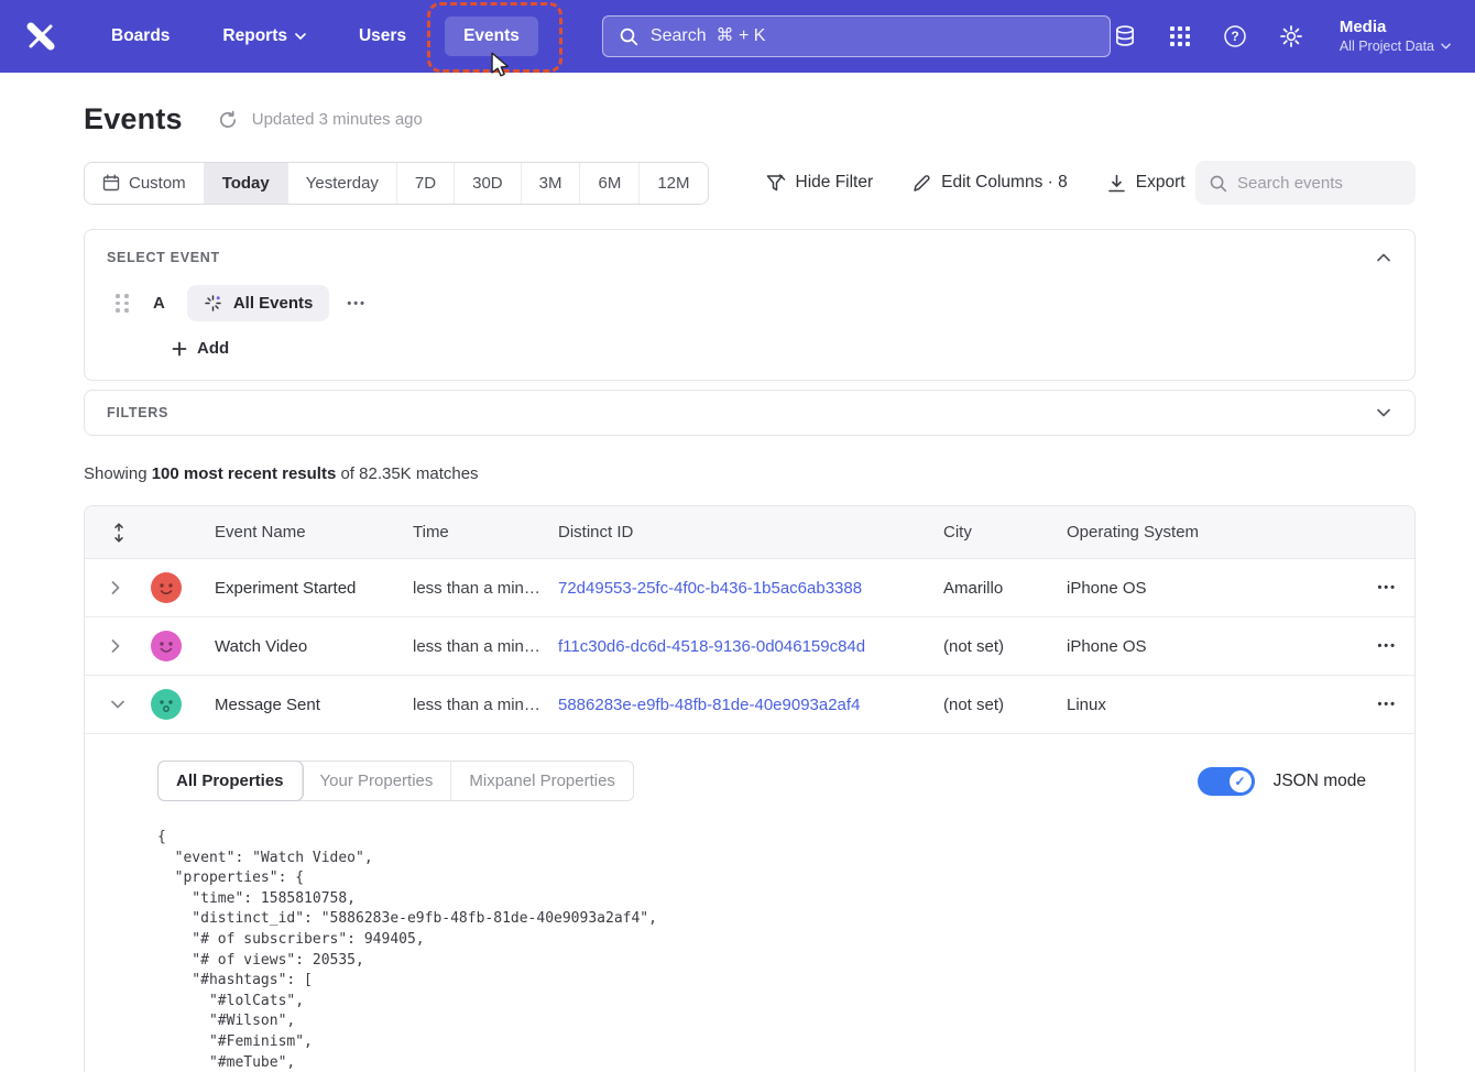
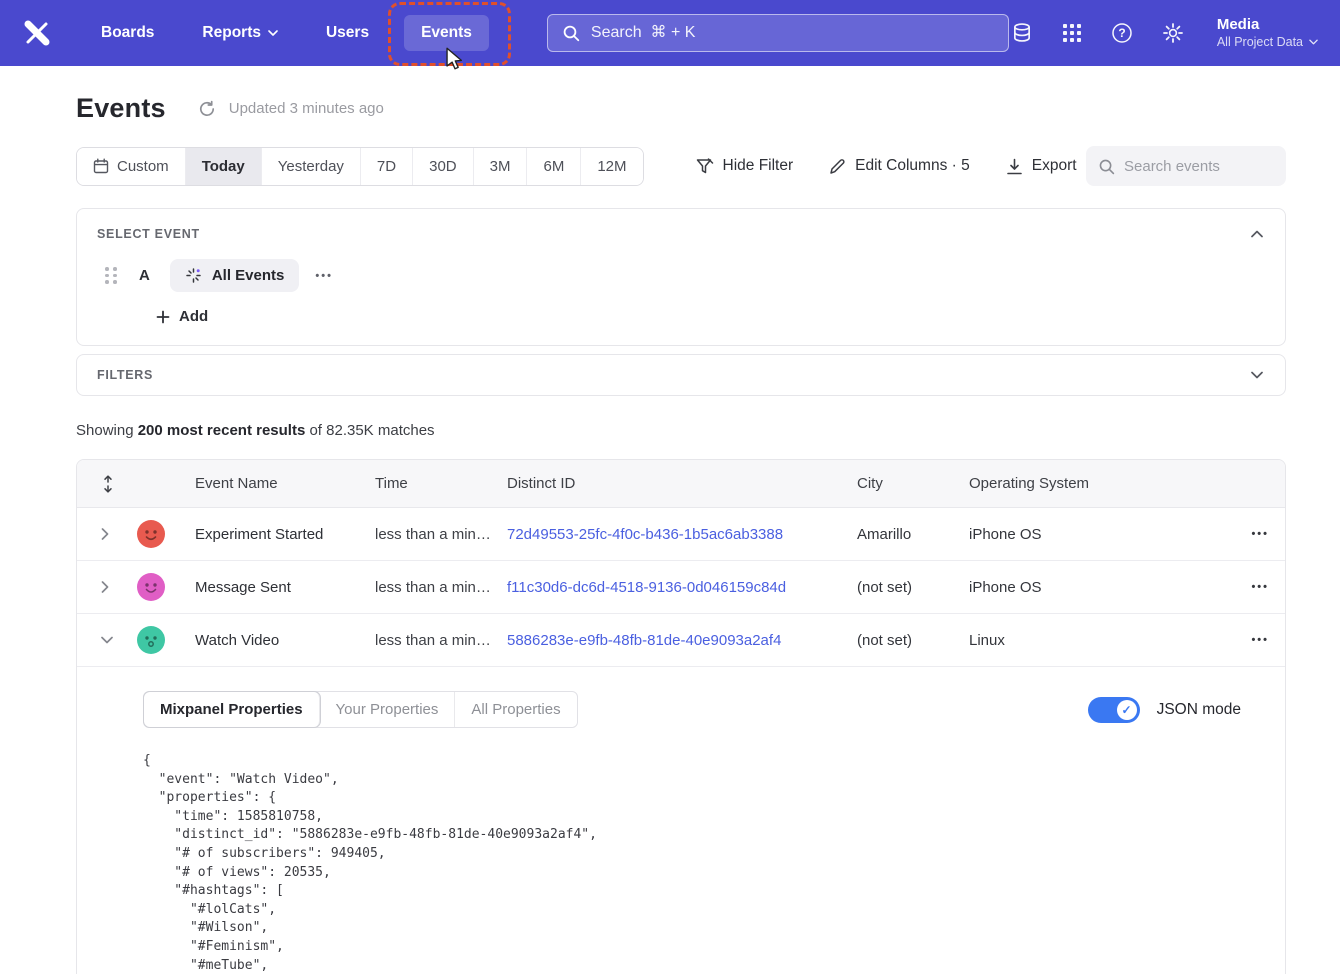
  Boards
  Reports
  Users
  Events
  Search ⌘ + K
  ?
  Media
  All Project Data
  Events
  Updated 3 minutes ago
  Custom
  Today
  Yesterday
  7D
  30D
  3M
  6M
  12M
  Hide Filter
- Edit Columns · 8
+ Edit Columns · 5
  Export
  Search events
  SELECT EVENT
  A
  All Events
  •••
  Add
  FILTERS
- Showing 100 most recent results of 82.35K matches
+ Showing 200 most recent results of 82.35K matches
  Event Name
  Time
  Distinct ID
  City
  Operating System
  Experiment Started
  less than a min…
  72d49553-25fc-4f0c-b436-1b5ac6ab3388
  Amarillo
  iPhone OS
  •••
- Watch Video
+ Message Sent
  less than a min…
  f11c30d6-dc6d-4518-9136-0d046159c84d
  (not set)
  iPhone OS
  •••
- Message Sent
+ Watch Video
  less than a min…
  5886283e-e9fb-48fb-81de-40e9093a2af4
  (not set)
  Linux
  •••
- All Properties
+ Mixpanel Properties
  Your Properties
- Mixpanel Properties
+ All Properties
  ✓
  JSON mode
  {
  "event": "Watch Video",
  "properties": {
  "time": 1585810758,
  "distinct_id": "5886283e-e9fb-48fb-81de-40e9093a2af4",
  "# of subscribers": 949405,
  "# of views": 20535,
  "#hashtags": [
  "#lolCats",
  "#Wilson",
  "#Feminism",
  "#meTube",
